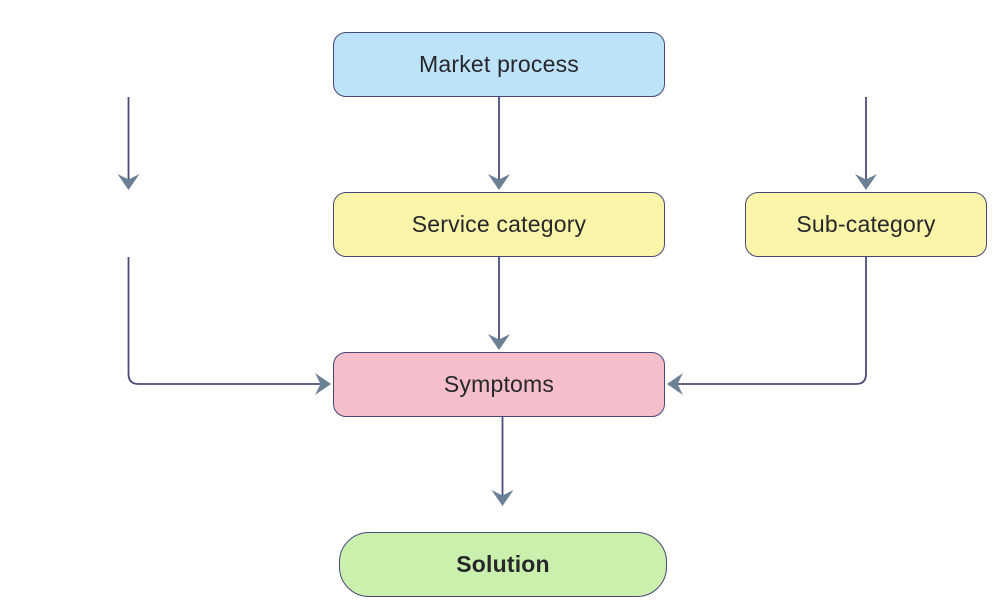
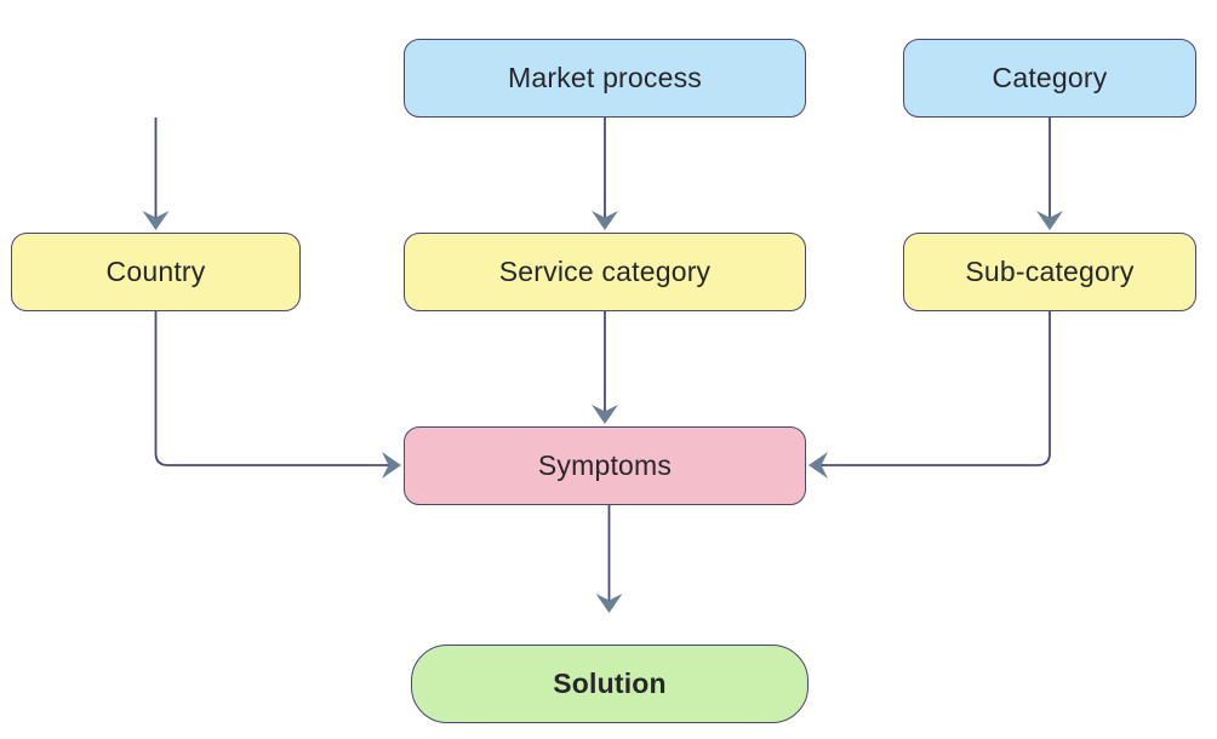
  Market process
+ Category
+ Country
  Service category
  Sub-category
  Symptoms
  Solution
